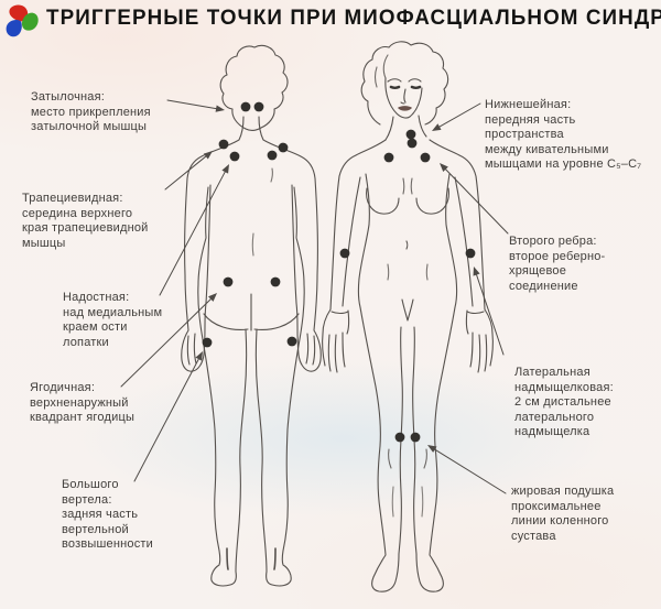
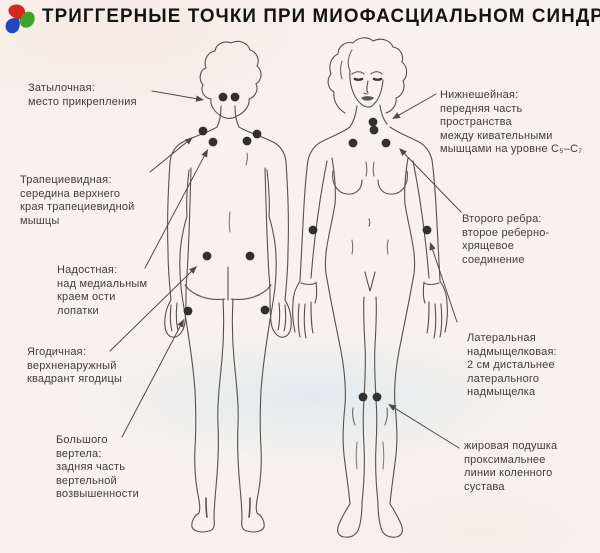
  ТРИГГЕРНЫЕ ТОЧКИ ПРИ МИОФАСЦИАЛЬНОМ СИНД
  Затылочная:
  место прикрепления
- затылочной мышцы
  Трапециевидная:
  середина верхнего
  края трапециевидной
  мышцы
  Надостная:
  над медиальным
  краем ости
  лопатки
  Ягодичная:
  верхненаружный
  квадрант ягодицы
  Большого
  вертела:
  задняя часть
  вертельной
  возвышенности
  Нижнешейная:
  передняя часть
  пространства
  между кивательными
  мышцами на уровне C₅–C₇
  Второго ребра:
  второе реберно-
  хрящевое
  соединение
  Латеральная
  надмыщелковая:
  2 см дистальнее
  латерального
  надмыщелка
  жировая подушка
  проксимальнее
  линии коленного
  сустава
